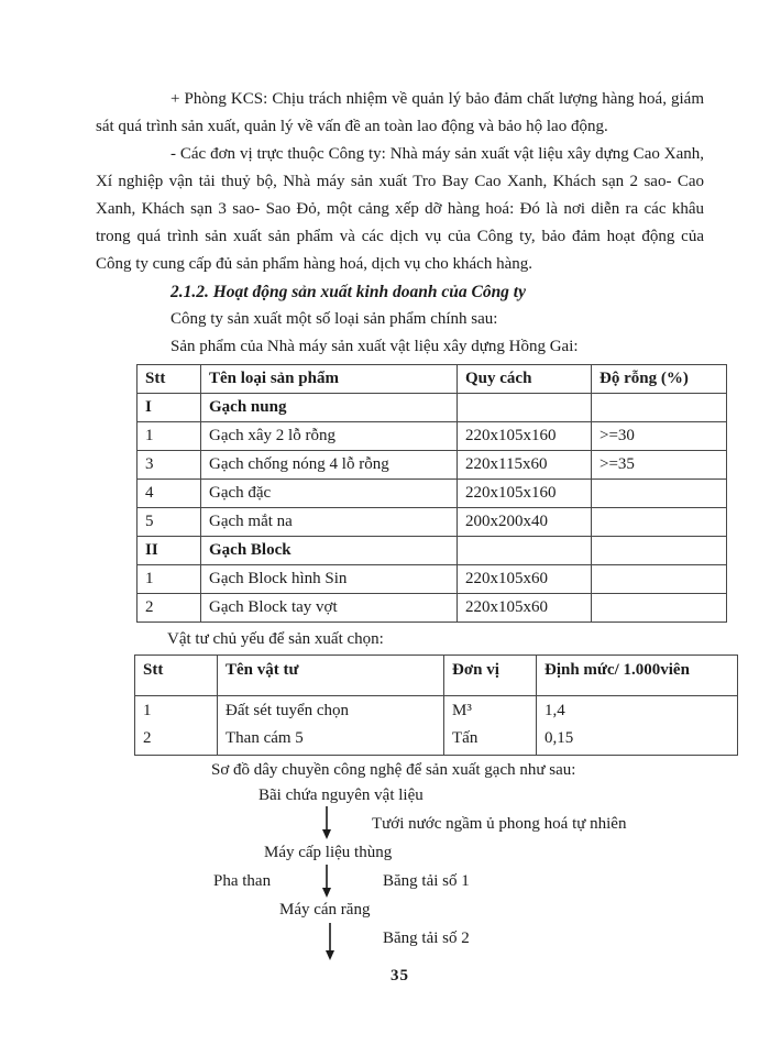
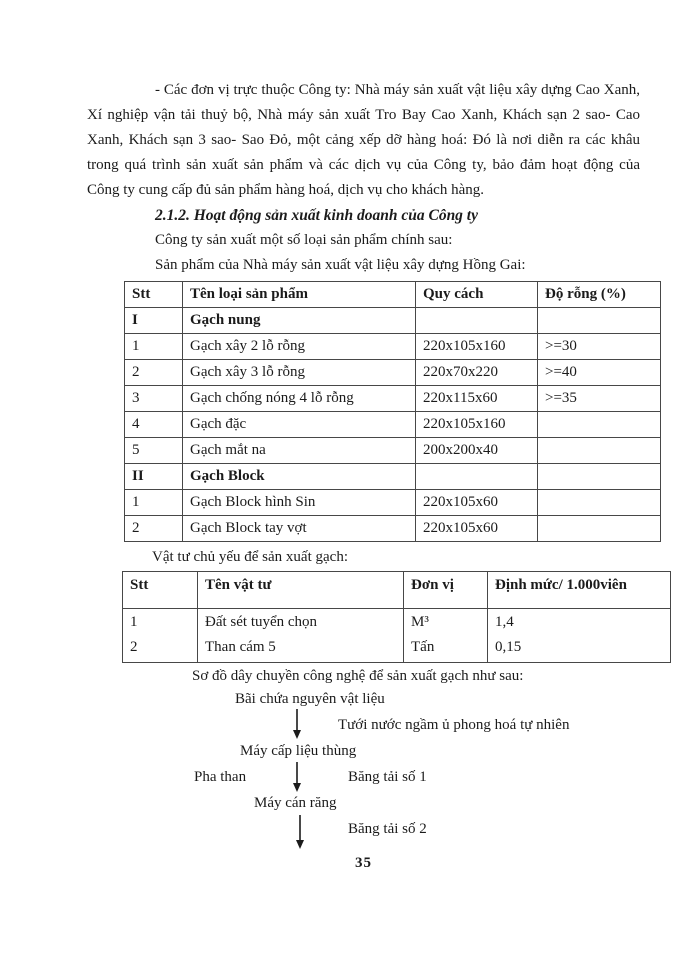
- + Phòng KCS: Chịu trách nhiệm về quản lý bảo đảm chất lượng hàng hoá, giám
- sát quá trình sản xuất, quản lý về vấn đề an toàn lao động và bảo hộ lao động.
  - Các đơn vị trực thuộc Công ty: Nhà máy sản xuất vật liệu xây dựng Cao Xanh,
  Xí nghiệp vận tải thuỷ bộ, Nhà máy sản xuất Tro Bay Cao Xanh, Khách sạn 2 sao- Cao
  Xanh, Khách sạn 3 sao- Sao Đỏ, một cảng xếp dỡ hàng hoá: Đó là nơi diễn ra các khâu
  trong quá trình sản xuất sản phẩm và các dịch vụ của Công ty, bảo đảm hoạt động của
  Công ty cung cấp đủ sản phẩm hàng hoá, dịch vụ cho khách hàng.
  2.1.2. Hoạt động sản xuất kinh doanh của Công ty
  Công ty sản xuất một số loại sản phẩm chính sau:
  Sản phẩm của Nhà máy sản xuất vật liệu xây dựng Hồng Gai:
  	Stt	Tên loại sản phẩm	Quy cách	Độ rỗng (%)
  I	Gạch nung
  1	Gạch xây 2 lỗ rỗng	220x105x160	>=30
+ 2	Gạch xây 3 lỗ rỗng	220x70x220	>=40
  3	Gạch chống nóng 4 lỗ rỗng	220x115x60	>=35
  4	Gạch đặc	220x105x160
  5	Gạch mắt na	200x200x40
  II	Gạch Block
  1	Gạch Block hình Sin	220x105x60
  2	Gạch Block tay vợt	220x105x60
- Vật tư chủ yếu để sản xuất chọn:
+ Vật tư chủ yếu để sản xuất gạch:
  	Stt	Tên vật tư	Đơn vị	Định mức/ 1.000viên
  1 2	Đất sét tuyển chọn Than cám 5	M³ Tấn	1,4 0,15
  Sơ đồ dây chuyền công nghệ để sản xuất gạch như sau:
  Bãi chứa nguyên vật liệu
  Tưới nước ngầm ủ phong hoá tự nhiên
  Máy cấp liệu thùng
  Pha than
  Băng tải số 1
  Máy cán răng
  Băng tải số 2
  35
